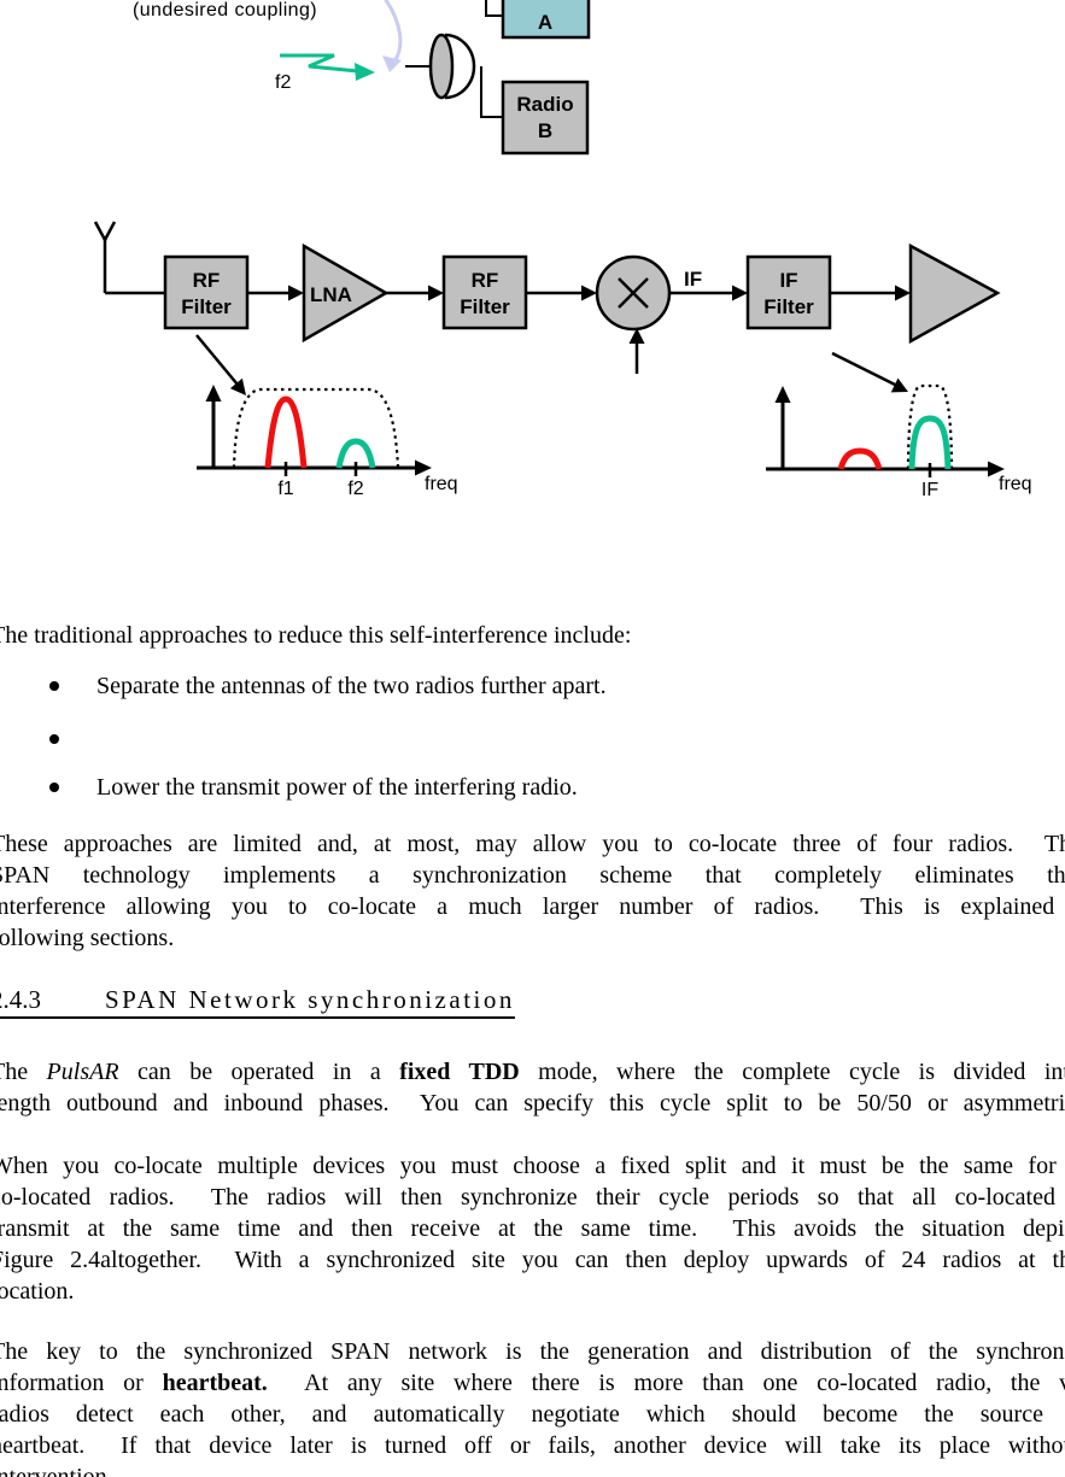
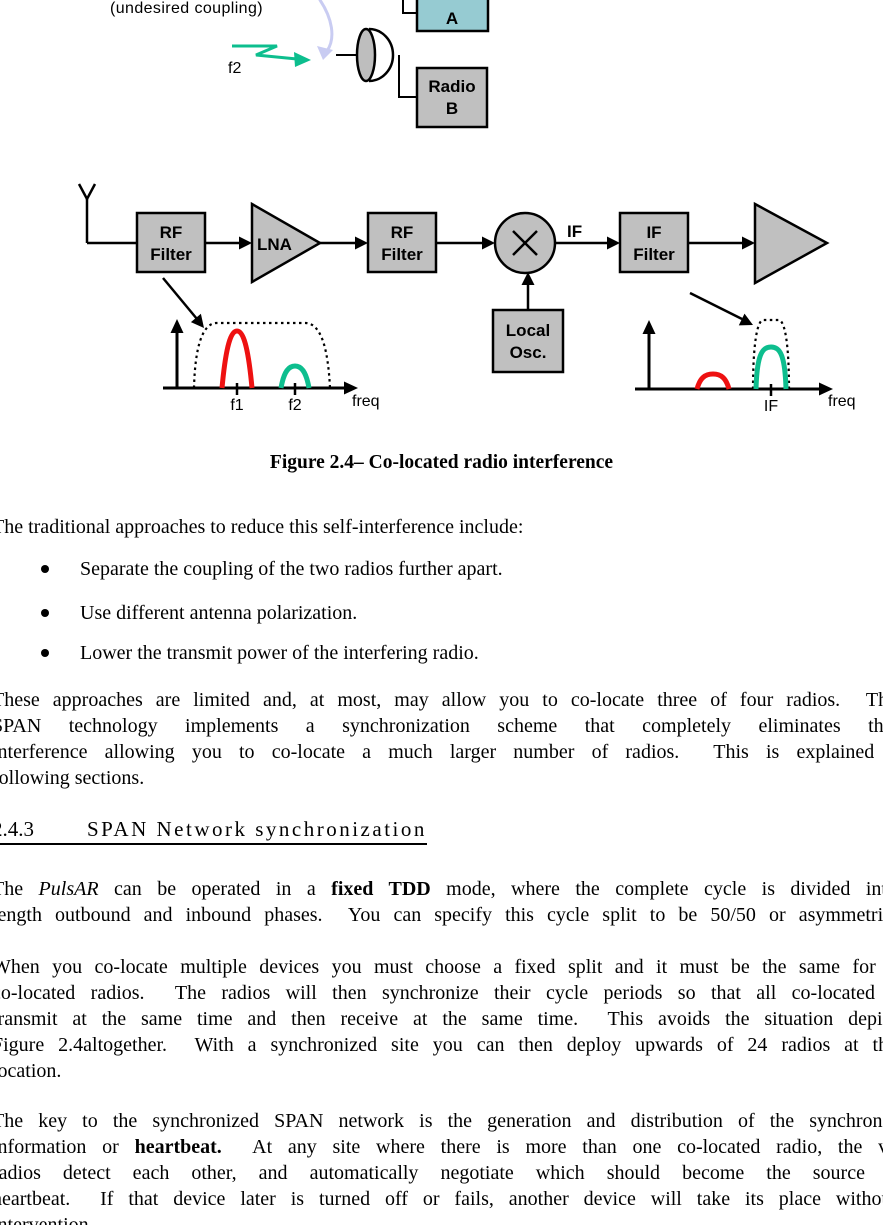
  (undesired coupling)
  f2
  A
  Radio
  B
  RF
  Filter
  LNA
  RF
  Filter
  IF
  IF
  Filter
+ Local
+ Osc.
  f1
  f2
  freq
  IF
  freq
+ Figure 2.4– Co-located radio interference
  he traditional approaches to reduce this self-interference include:
- Separate the antennas of the two radios further apart.
+ Separate the coupling of the two radios further apart.
+ Use different antenna polarization.
  Lower the transmit power of the interfering radio.
  hese approaches are limited and, at most, may allow you to co-locate three of four radios. T
  PAN technology implements a synchronization scheme that completely eliminates th
  nterference allowing you to co-locate a much larger number of radios. This is explained
  ollowing sections.
  .4.3 SPAN Network synchronization
  he PulsAR can be operated in a fixed TDD mode, where the complete cycle is divided in
  ength outbound and inbound phases. You can specify this cycle split to be 50/50 or asymmetri
  When you co-locate multiple devices you must choose a fixed split and it must be the same for
  o-located radios. The radios will then synchronize their cycle periods so that all co-located
  ransmit at the same time and then receive at the same time. This avoids the situation depi
  igure 2.4altogether. With a synchronized site you can then deploy upwards of 24 radios at t
  ocation.
  he key to the synchronized SPAN network is the generation and distribution of the synchron
  nformation or heartbeat. At any site where there is more than one co-located radio, the
  adios detect each other, and automatically negotiate which should become the source
  eartbeat. If that device later is turned off or fails, another device will take its place witho
